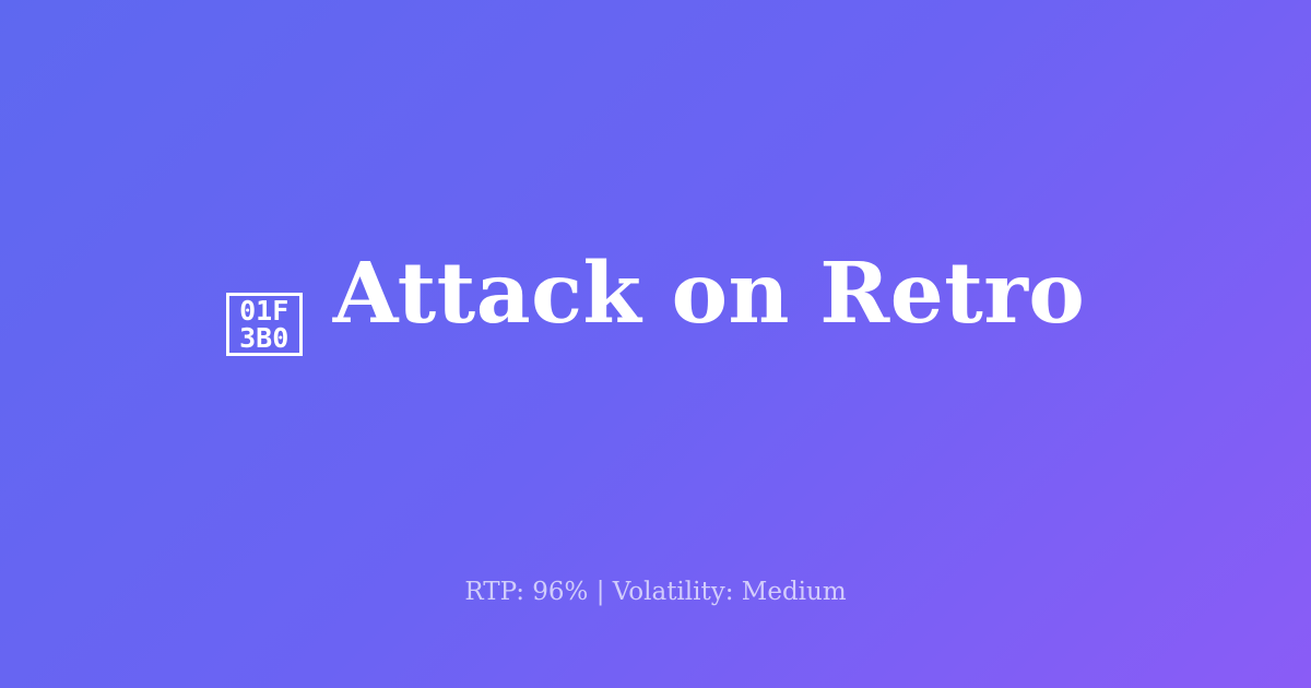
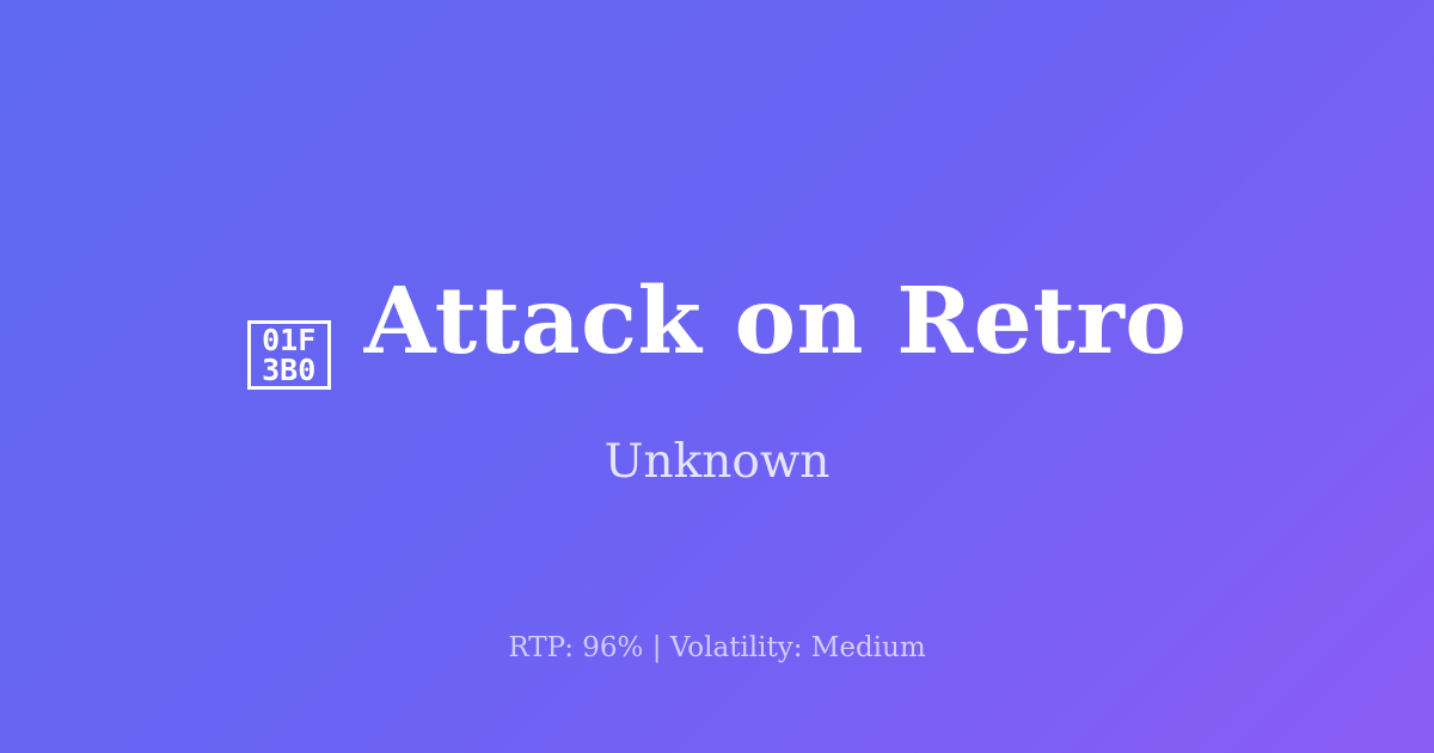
  01F
  3B0
  Attack on Retro
+ Unknown
  RTP: 96% | Volatility: Medium
